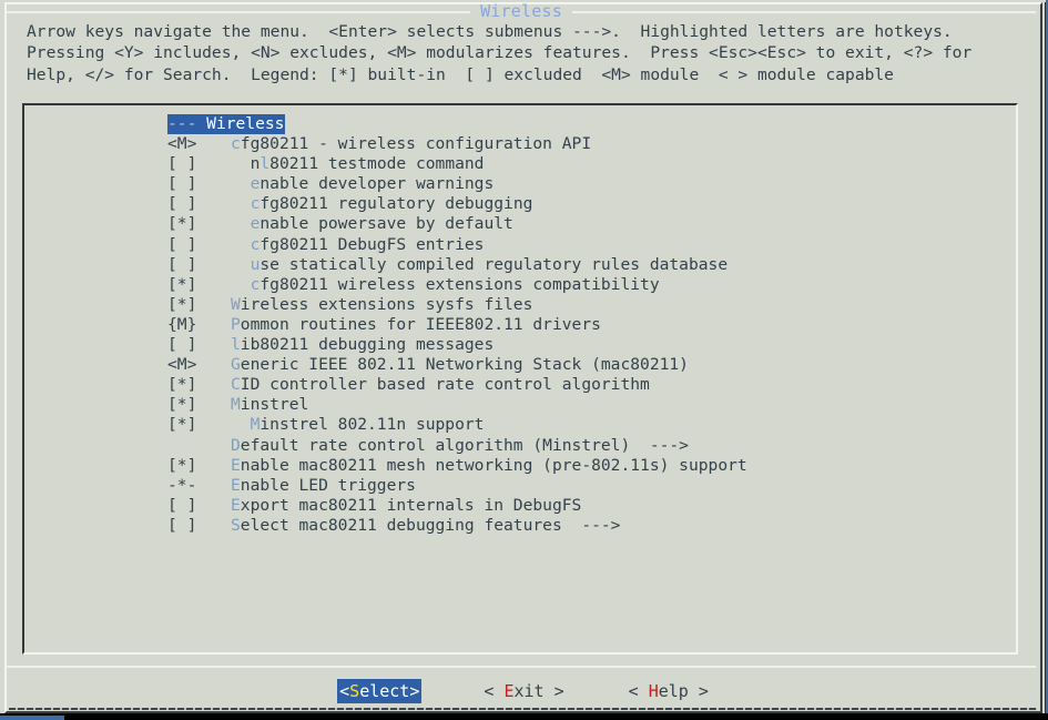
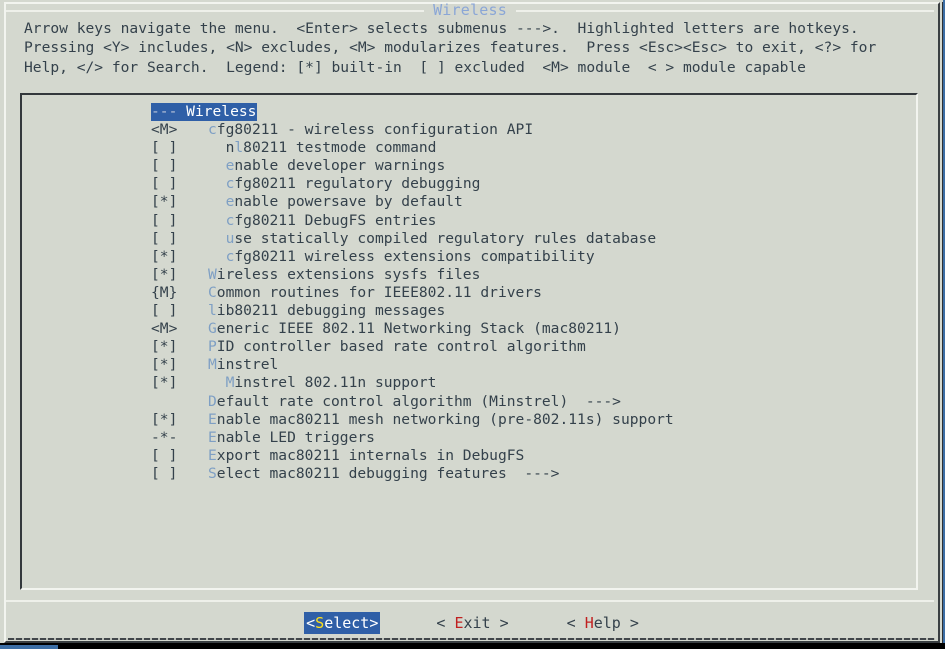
  Wireless
  Arrow keys navigate the menu. <Enter> selects submenus --->. Highlighted letters are hotkeys.
  Pressing <Y> includes, <N> excludes, <M> modularizes features. Press <Esc><Esc> to exit, <?> for
  Help, </> for Search. Legend: [*] built-in [ ] excluded <M> module < > module capable
  --- Wireless
  <M> cfg80211 - wireless configuration API
  [ ] nl80211 testmode command
  [ ] enable developer warnings
  [ ] cfg80211 regulatory debugging
  [*] enable powersave by default
  [ ] cfg80211 DebugFS entries
  [ ] use statically compiled regulatory rules database
  [*] cfg80211 wireless extensions compatibility
  [*] Wireless extensions sysfs files
- {M} Pommon routines for IEEE802.11 drivers
+ {M} Common routines for IEEE802.11 drivers
  [ ] lib80211 debugging messages
  <M> Generic IEEE 802.11 Networking Stack (mac80211)
- [*] CID controller based rate control algorithm
+ [*] PID controller based rate control algorithm
  [*] Minstrel
  [*] Minstrel 802.11n support
  Default rate control algorithm (Minstrel) --->
  [*] Enable mac80211 mesh networking (pre-802.11s) support
  -*- Enable LED triggers
  [ ] Export mac80211 internals in DebugFS
  [ ] Select mac80211 debugging features --->
  <Select>
  < Exit >
  < Help >
